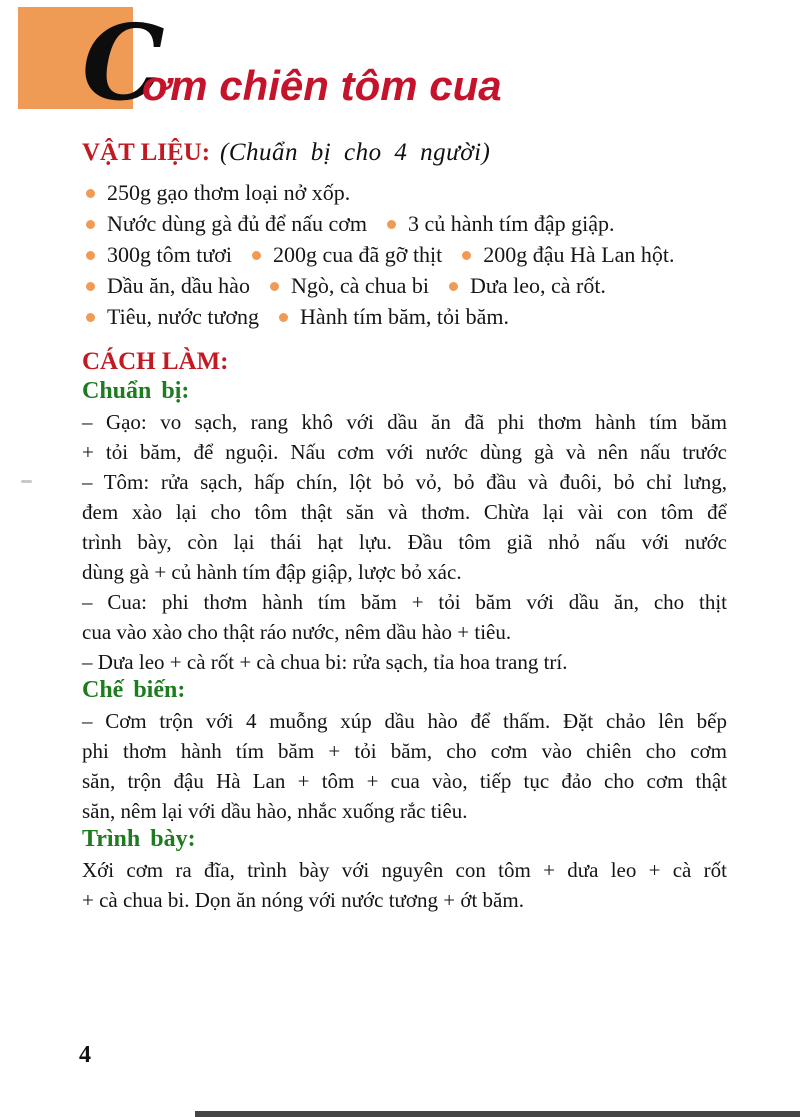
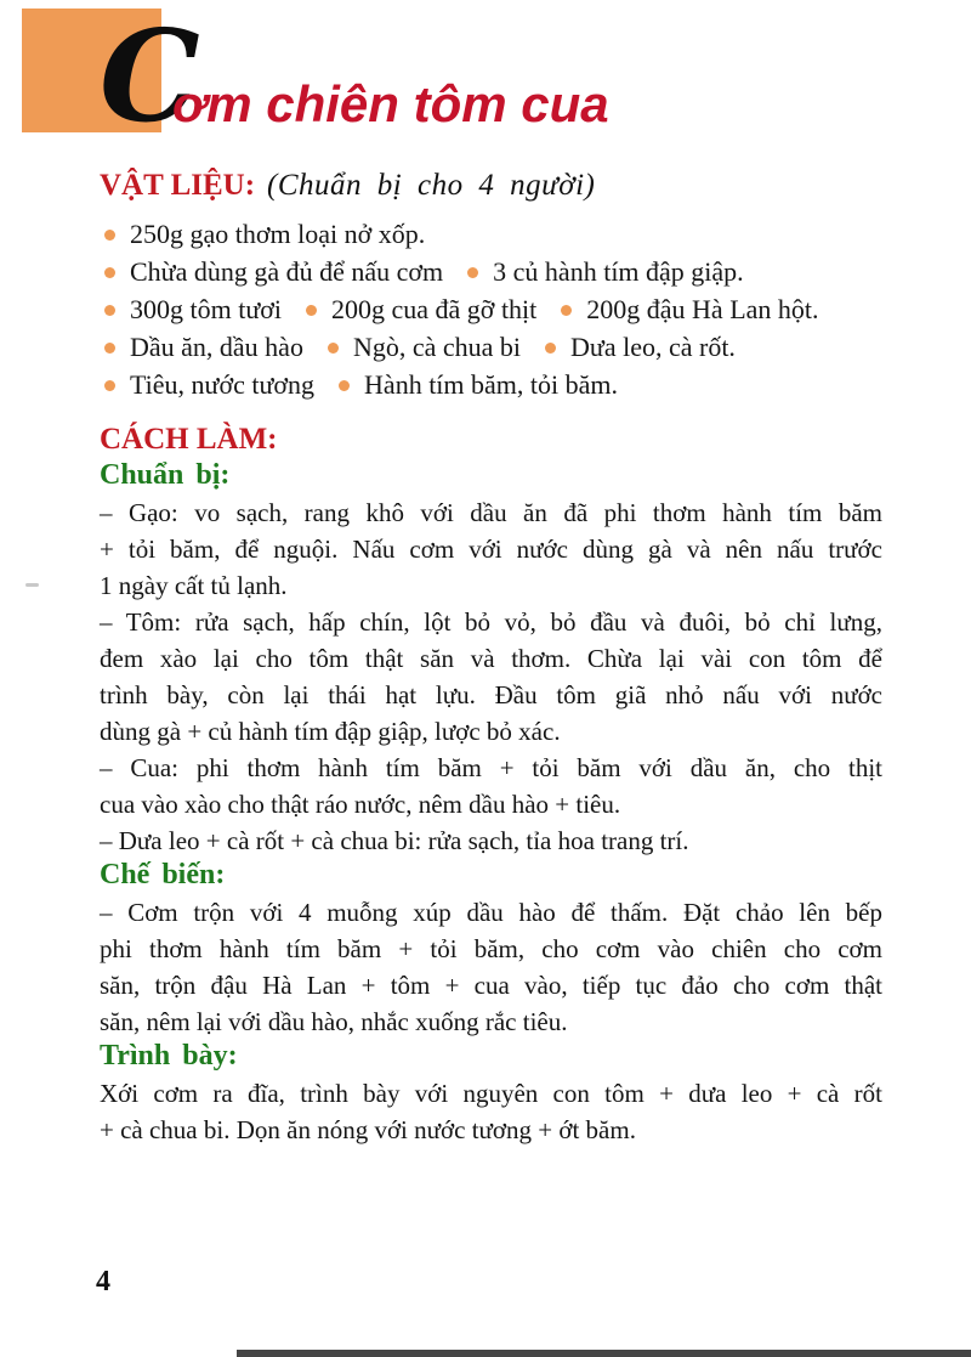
  C
  ơm chiên tôm cua
  VẬT LIỆU: (Chuẩn bị cho 4 người)
  250g gạo thơm loại nở xốp.
- Nước dùng gà đủ để nấu cơm 3 củ hành tím đập giập.
+ Chừa dùng gà đủ để nấu cơm 3 củ hành tím đập giập.
  300g tôm tươi 200g cua đã gỡ thịt 200g đậu Hà Lan hột.
  Dầu ăn, dầu hào Ngò, cà chua bi Dưa leo, cà rốt.
  Tiêu, nước tương Hành tím băm, tỏi băm.
  CÁCH LÀM:
  Chuẩn bị:
  – Gạo: vo sạch, rang khô với dầu ăn đã phi thơm hành tím băm
  + tỏi băm, để nguội. Nấu cơm với nước dùng gà và nên nấu trước
+ 1 ngày cất tủ lạnh.
  – Tôm: rửa sạch, hấp chín, lột bỏ vỏ, bỏ đầu và đuôi, bỏ chỉ lưng,
  đem xào lại cho tôm thật săn và thơm. Chừa lại vài con tôm để
  trình bày, còn lại thái hạt lựu. Đầu tôm giã nhỏ nấu với nước
  dùng gà + củ hành tím đập giập, lược bỏ xác.
  – Cua: phi thơm hành tím băm + tỏi băm với dầu ăn, cho thịt
  cua vào xào cho thật ráo nước, nêm dầu hào + tiêu.
  – Dưa leo + cà rốt + cà chua bi: rửa sạch, tỉa hoa trang trí.
  Chế biến:
  – Cơm trộn với 4 muỗng xúp dầu hào để thấm. Đặt chảo lên bếp
  phi thơm hành tím băm + tỏi băm, cho cơm vào chiên cho cơm
  săn, trộn đậu Hà Lan + tôm + cua vào, tiếp tục đảo cho cơm thật
  săn, nêm lại với dầu hào, nhắc xuống rắc tiêu.
  Trình bày:
  Xới cơm ra đĩa, trình bày với nguyên con tôm + dưa leo + cà rốt
  + cà chua bi. Dọn ăn nóng với nước tương + ớt băm.
  4
